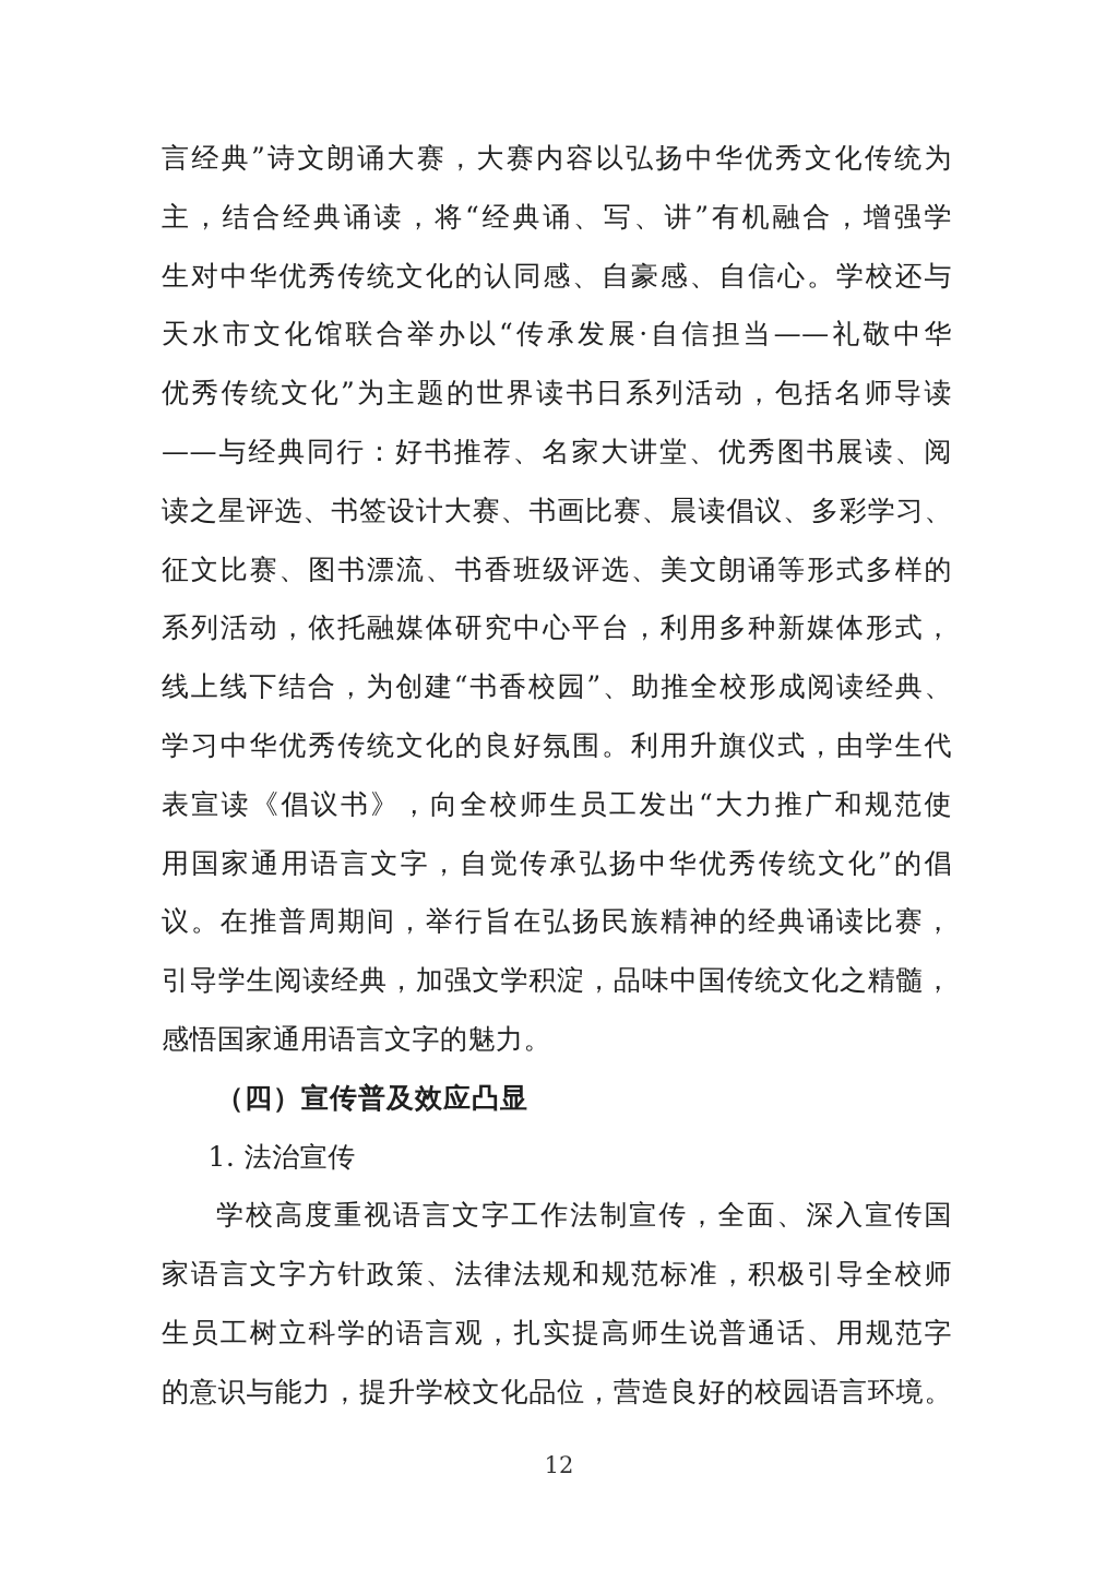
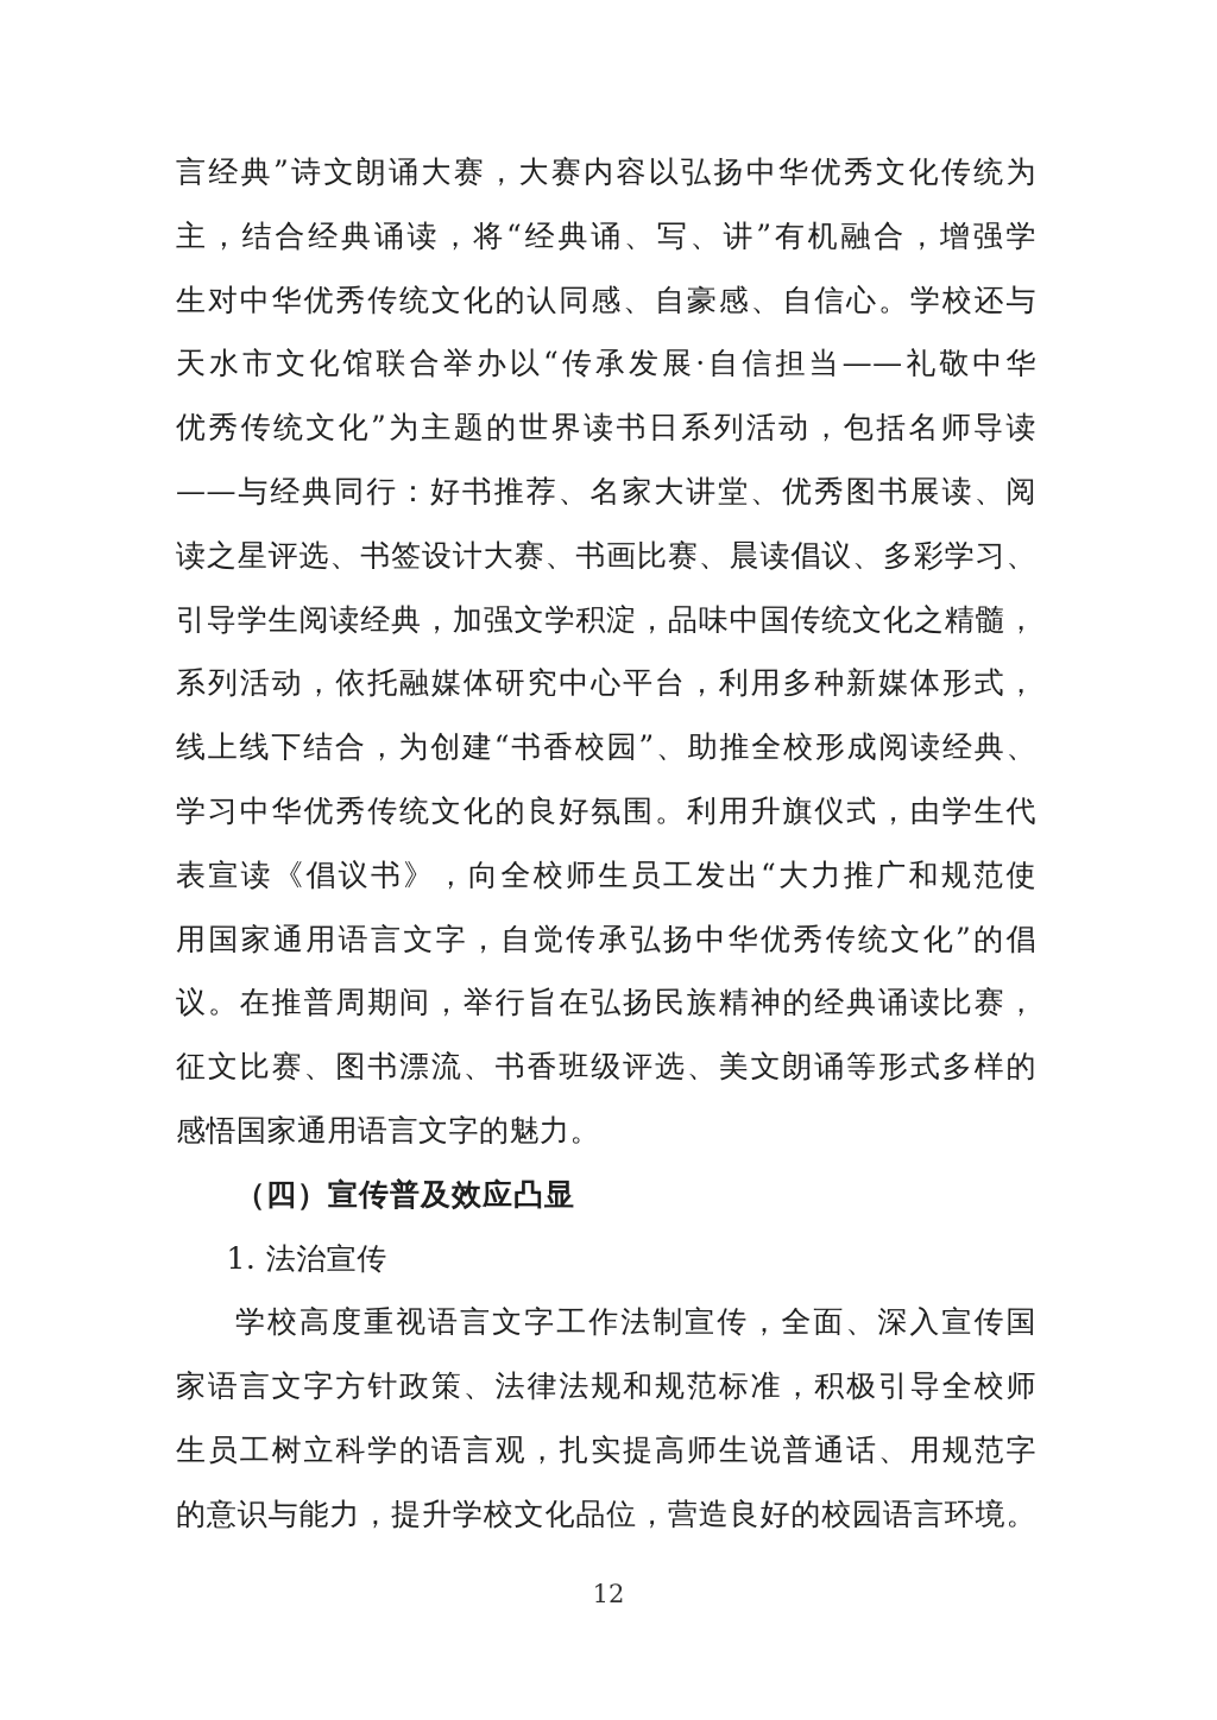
  言经典”诗文朗诵大赛，大赛内容以弘扬中华优秀文化传统为
  主，结合经典诵读，将“经典诵、写、讲”有机融合，增强学
  生对中华优秀传统文化的认同感、自豪感、自信心。学校还与
  天水市文化馆联合举办以“传承发展·自信担当——礼敬中华
  优秀传统文化”为主题的世界读书日系列活动，包括名师导读
  ——与经典同行：好书推荐、名家大讲堂、优秀图书展读、阅
  读之星评选、书签设计大赛、书画比赛、晨读倡议、多彩学习、
- 征文比赛、图书漂流、书香班级评选、美文朗诵等形式多样的
+ 引导学生阅读经典，加强文学积淀，品味中国传统文化之精髓，
  系列活动，依托融媒体研究中心平台，利用多种新媒体形式，
  线上线下结合，为创建“书香校园”、助推全校形成阅读经典、
  学习中华优秀传统文化的良好氛围。利用升旗仪式，由学生代
  表宣读《倡议书》，向全校师生员工发出“大力推广和规范使
  用国家通用语言文字，自觉传承弘扬中华优秀传统文化”的倡
  议。在推普周期间，举行旨在弘扬民族精神的经典诵读比赛，
- 引导学生阅读经典，加强文学积淀，品味中国传统文化之精髓，
+ 征文比赛、图书漂流、书香班级评选、美文朗诵等形式多样的
  感悟国家通用语言文字的魅力。
  （四）宣传普及效应凸显
  1. 法治宣传
  学校高度重视语言文字工作法制宣传，全面、深入宣传国
  家语言文字方针政策、法律法规和规范标准，积极引导全校师
  生员工树立科学的语言观，扎实提高师生说普通话、用规范字
  的意识与能力，提升学校文化品位，营造良好的校园语言环境。
  12
